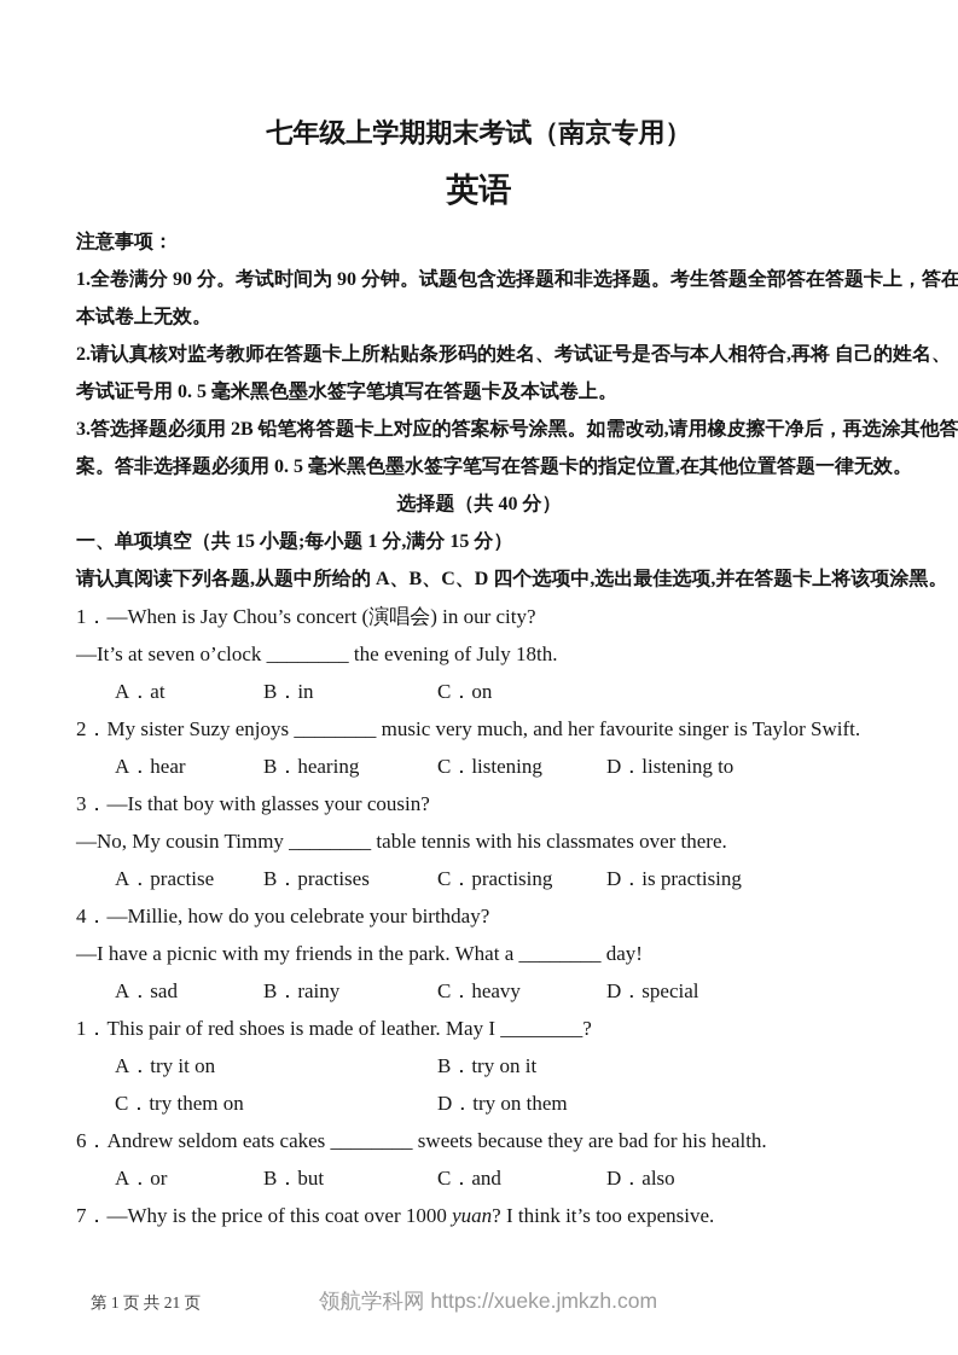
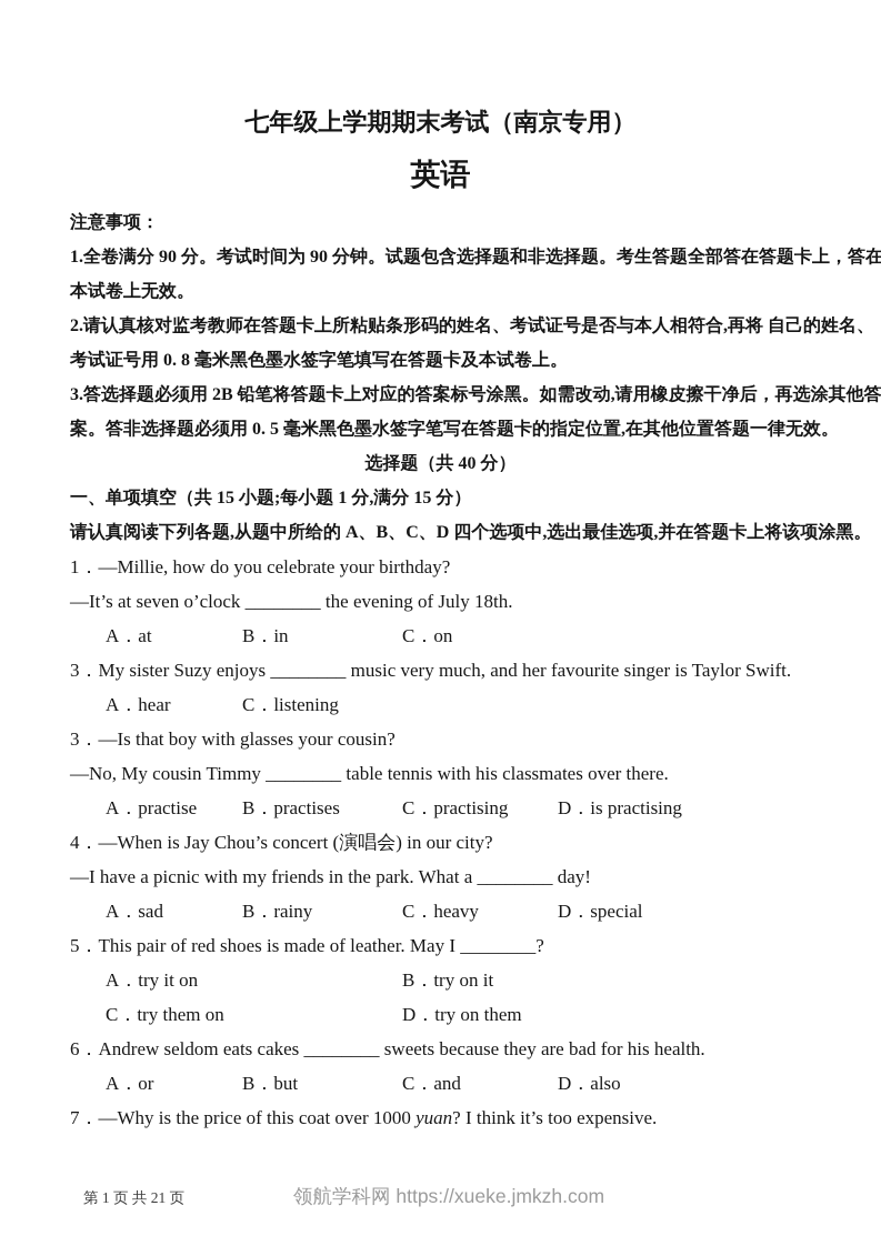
  七年级上学期期末考试（南京专用）
  英语
  注意事项：
  1.全卷满分 90 分。考试时间为 90 分钟。试题包含选择题和非选择题。考生答题全部答在答题卡上，答在
  本试卷上无效。
  2.请认真核对监考教师在答题卡上所粘贴条形码的姓名、考试证号是否与本人相符合,再将 自己的姓名、
- 考试证号用 0. 5 毫米黑色墨水签字笔填写在答题卡及本试卷上。
+ 考试证号用 0. 8 毫米黑色墨水签字笔填写在答题卡及本试卷上。
  3.答选择题必须用 2B 铅笔将答题卡上对应的答案标号涂黑。如需改动,请用橡皮擦干净后，再选涂其他答
  案。答非选择题必须用 0. 5 毫米黑色墨水签字笔写在答题卡的指定位置,在其他位置答题一律无效。
  选择题（共 40 分）
  一、单项填空（共 15 小题;每小题 1 分,满分 15 分）
  请认真阅读下列各题,从题中所给的 A、B、C、D 四个选项中,选出最佳选项,并在答题卡上将该项涂黑。
- 1．—When is Jay Chou’s concert (演唱会) in our city?
+ 1．—Millie, how do you celebrate your birthday?
  —It’s at seven o’clock ________ the evening of July 18th.
  A．at
  B．in
  C．on
- 2．My sister Suzy enjoys ________ music very much, and her favourite singer is Taylor Swift.
+ 3．My sister Suzy enjoys ________ music very much, and her favourite singer is Taylor Swift.
  A．hear
- B．hearing
  C．listening
- D．listening to
  3．—Is that boy with glasses your cousin?
  —No, My cousin Timmy ________ table tennis with his classmates over there.
  A．practise
  B．practises
  C．practising
  D．is practising
- 4．—Millie, how do you celebrate your birthday?
+ 4．—When is Jay Chou’s concert (演唱会) in our city?
  —I have a picnic with my friends in the park. What a ________ day!
  A．sad
  B．rainy
  C．heavy
  D．special
- 1．This pair of red shoes is made of leather. May I ________?
+ 5．This pair of red shoes is made of leather. May I ________?
  A．try it on
  B．try on it
  C．try them on
  D．try on them
  6．Andrew seldom eats cakes ________ sweets because they are bad for his health.
  A．or
  B．but
  C．and
  D．also
  7．—Why is the price of this coat over 1000 yuan? I think it’s too expensive.
  第 1 页 共 21 页
  领航学科网 https://xueke.jmkzh.com
